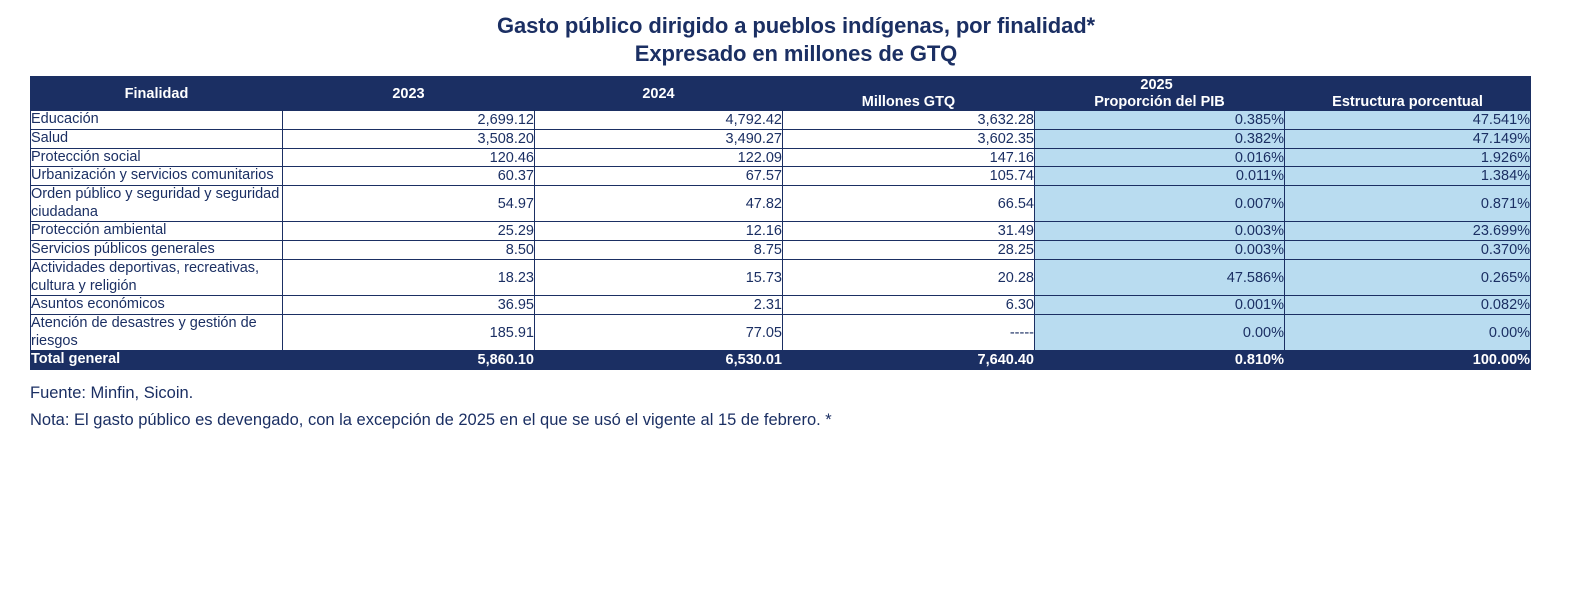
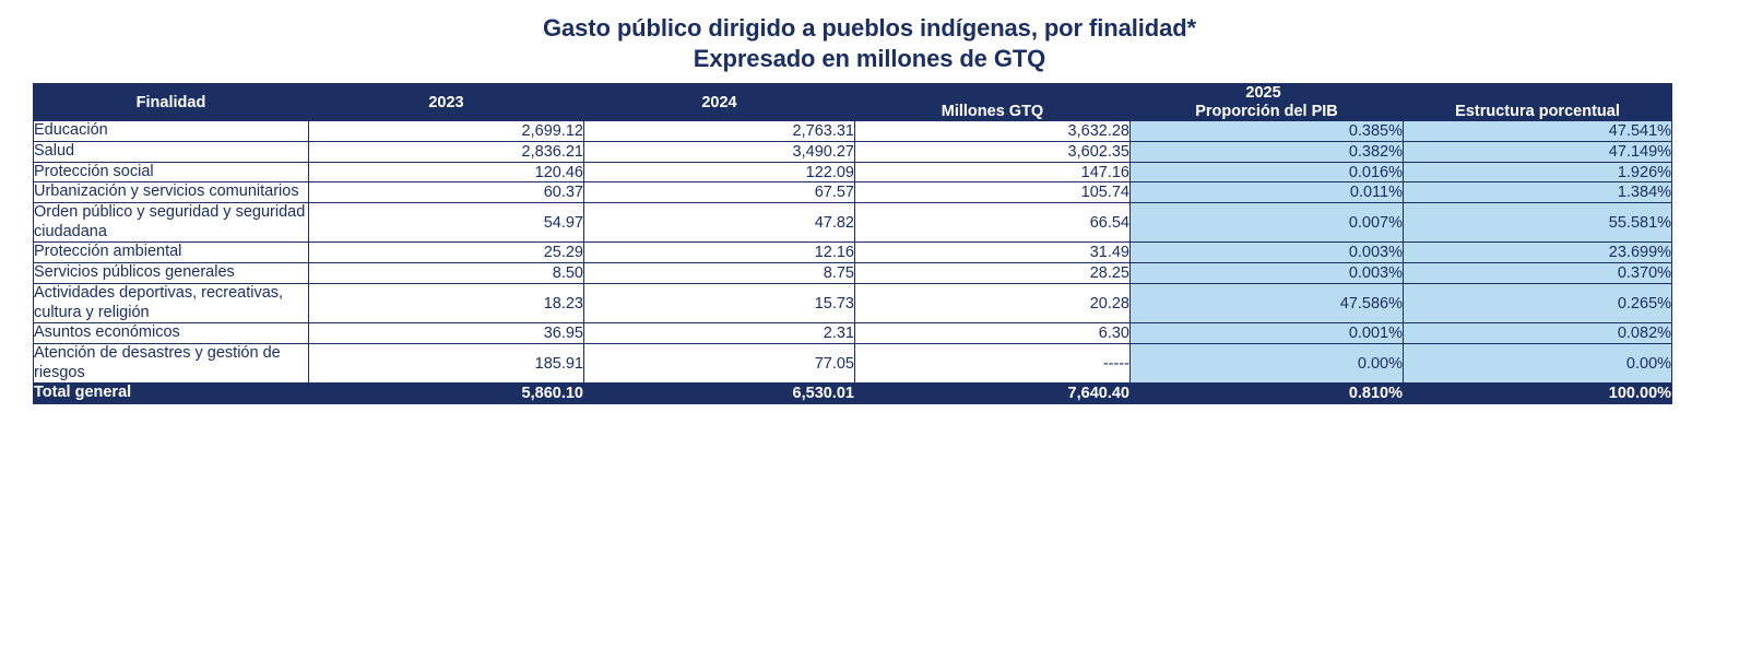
  Gasto público dirigido a pueblos indígenas, por finalidad*
  Expresado en millones de GTQ
  Finalidad	2023	2024	2025
  Millones GTQ	Proporción del PIB	Estructura porcentual
- Educación	2,699.12	4,792.42	3,632.28	0.385%	47.541%
+ Educación	2,699.12	2,763.31	3,632.28	0.385%	47.541%
- Salud	3,508.20	3,490.27	3,602.35	0.382%	47.149%
+ Salud	2,836.21	3,490.27	3,602.35	0.382%	47.149%
  Protección social	120.46	122.09	147.16	0.016%	1.926%
  Urbanización y servicios comunitarios	60.37	67.57	105.74	0.011%	1.384%
- Orden público y seguridad y seguridad ciudadana	54.97	47.82	66.54	0.007%	0.871%
+ Orden público y seguridad y seguridad ciudadana	54.97	47.82	66.54	0.007%	55.581%
  Protección ambiental	25.29	12.16	31.49	0.003%	23.699%
  Servicios públicos generales	8.50	8.75	28.25	0.003%	0.370%
  Actividades deportivas, recreativas, cultura y religión	18.23	15.73	20.28	47.586%	0.265%
  Asuntos económicos	36.95	2.31	6.30	0.001%	0.082%
  Atención de desastres y gestión de riesgos	185.91	77.05	-----	0.00%	0.00%
  Total general	5,860.10	6,530.01	7,640.40	0.810%	100.00%
- Fuente: Minfin, Sicoin.
- Nota: El gasto público es devengado, con la excepción de 2025 en el que se usó el vigente al 15 de febrero. *
